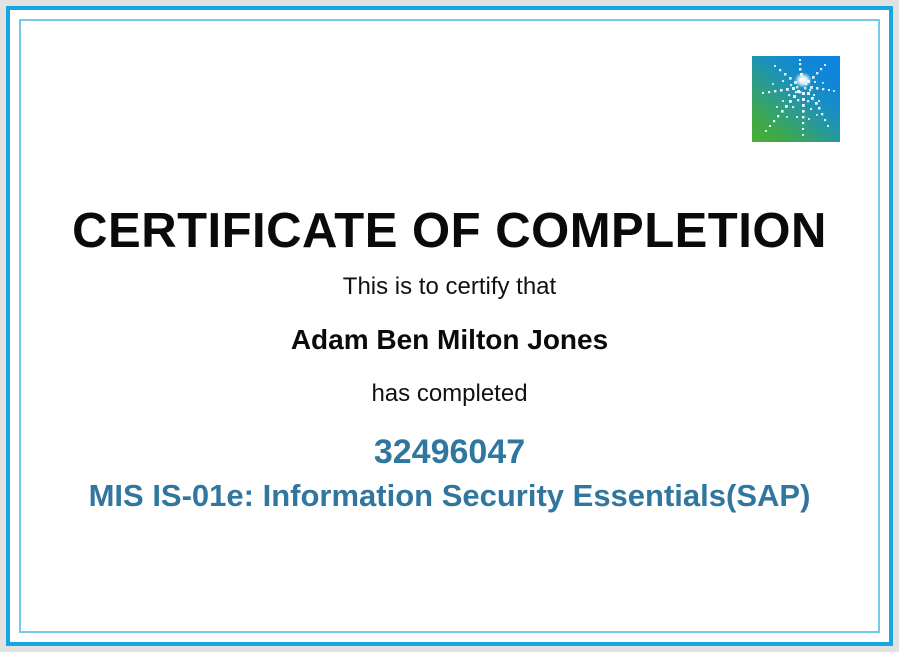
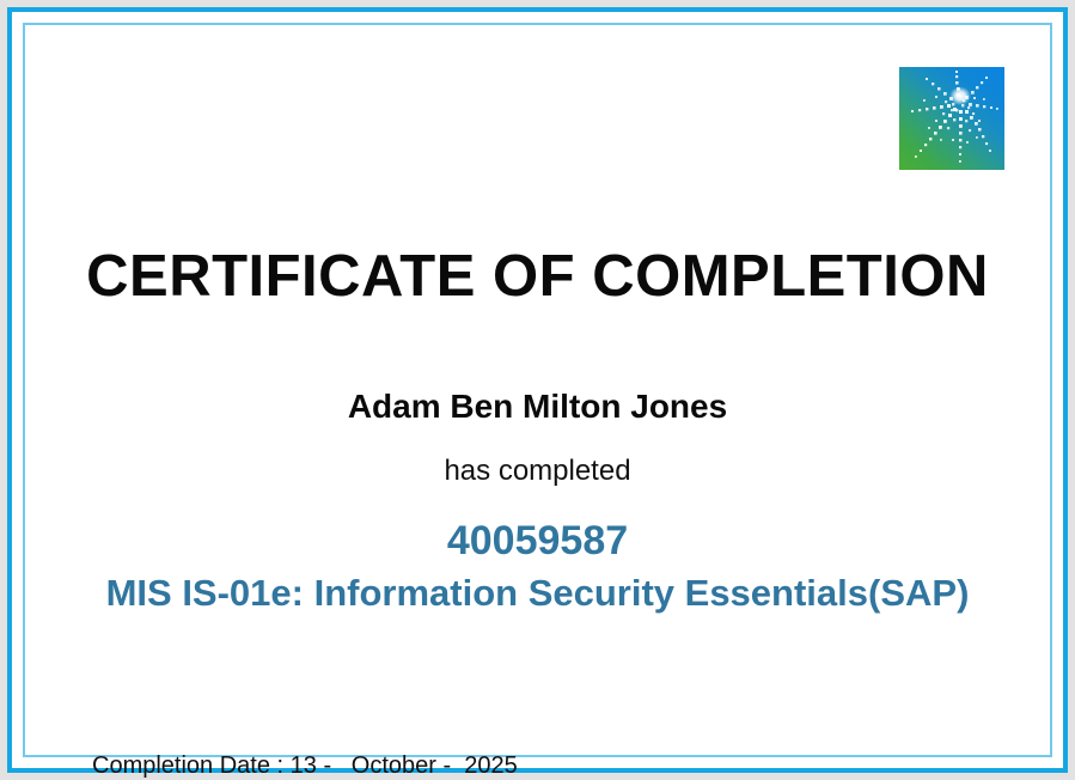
  CERTIFICATE OF COMPLETION
- This is to certify that
  Adam Ben Milton Jones
  has completed
- 32496047
+ 40059587
  MIS IS-01e: Information Security Essentials(SAP)
+ Completion Date : 13 - October - 2025
